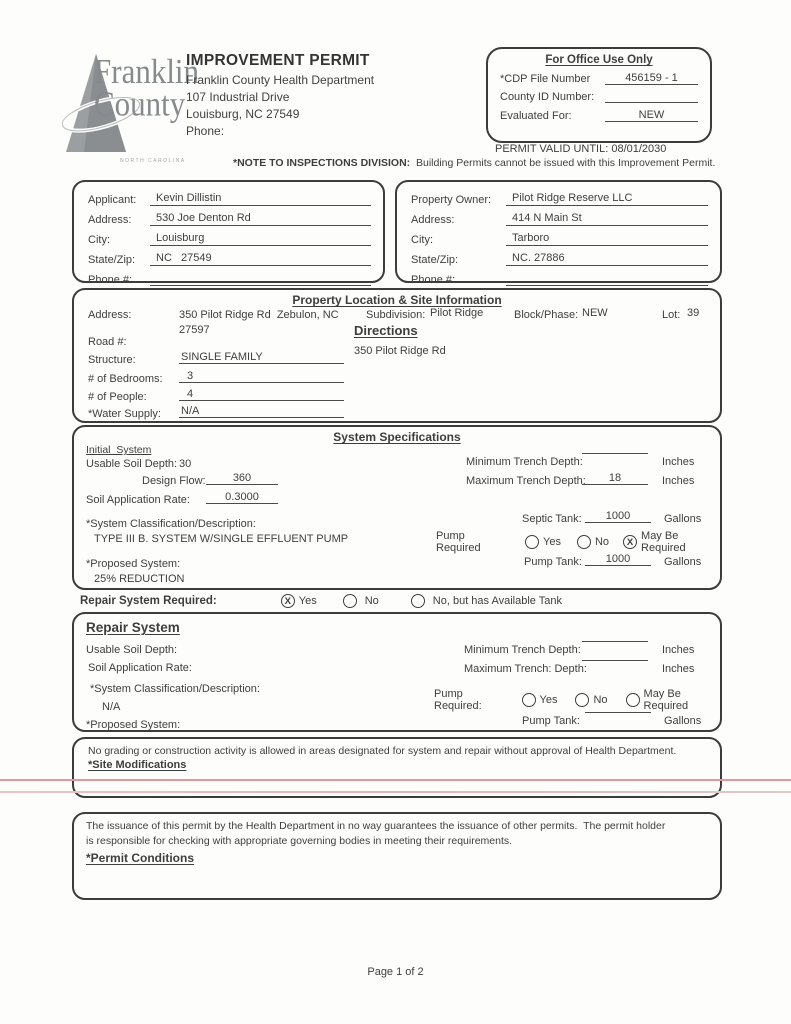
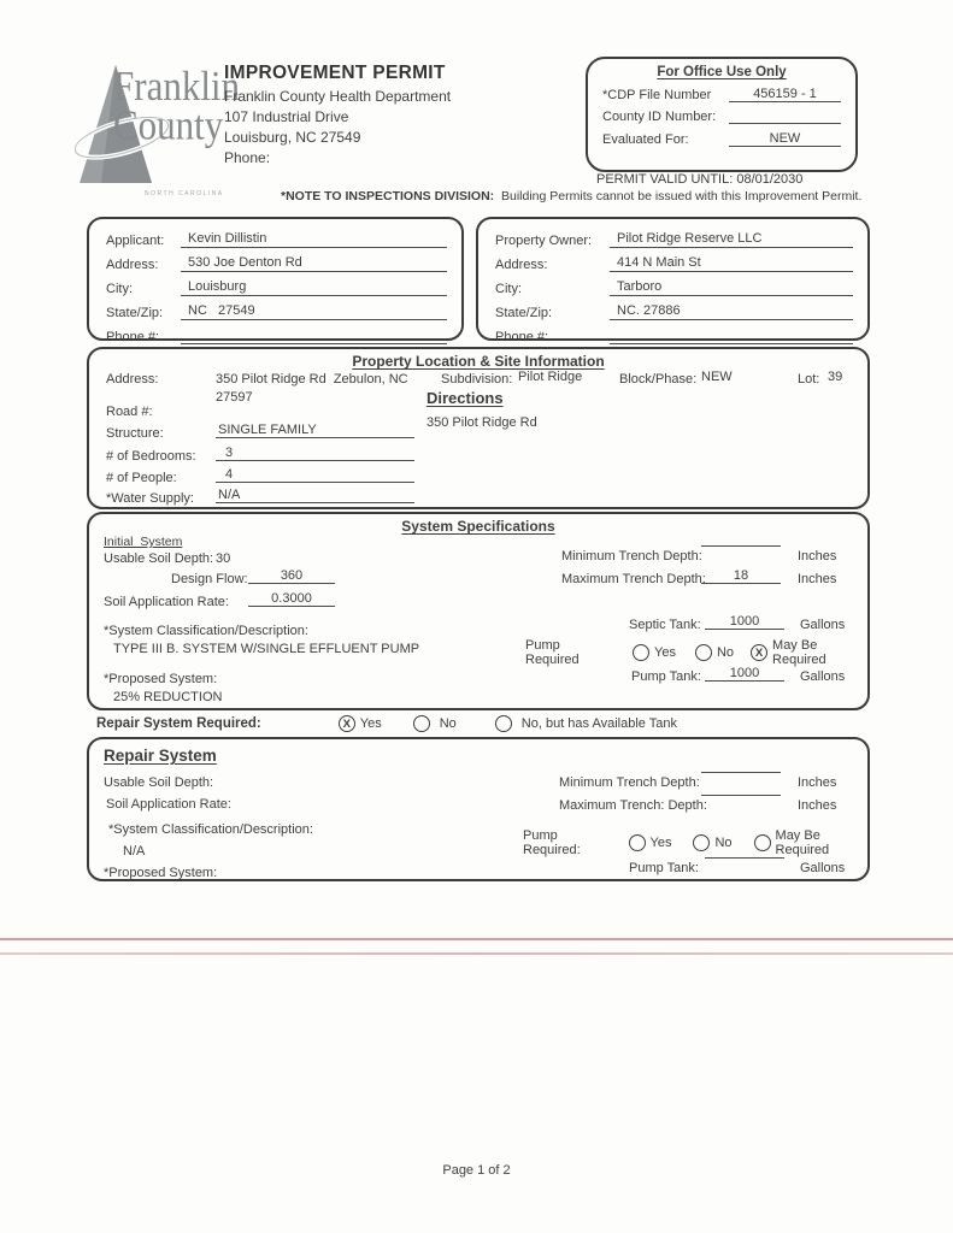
  Franklin
  County
  IMPROVEMENT PERMIT
  Franklin County Health Department
  107 Industrial Drive
  Louisburg, NC 27549
  Phone:
  For Office Use Only
  *CDP File Number
  456159 - 1
  County ID Number:
  Evaluated For:
  NEW
  PERMIT VALID UNTIL: 08/01/2030
  *NOTE TO INSPECTIONS DIVISION: Building Permits cannot be issued with this Improvement Permit.
  Applicant:
  Kevin Dillistin
  Address:
  530 Joe Denton Rd
  City:
  Louisburg
  State/Zip:
  NC 27549
  Phone #:
  Property Owner:
  Pilot Ridge Reserve LLC
  Address:
  414 N Main St
  City:
  Tarboro
  State/Zip:
  NC. 27886
  Phone #:
  Property Location & Site Information
  Address:
  350 Pilot Ridge Rd Zebulon, NC
  27597
  Subdivision:
  Pilot Ridge
  Block/Phase:
  NEW
  Lot:
  39
  Directions
  350 Pilot Ridge Rd
  Road #:
  Structure:
  SINGLE FAMILY
  # of Bedrooms:
  3
  # of People:
  4
  *Water Supply:
  N/A
  System Specifications
  Initial System
  Usable Soil Depth:
  30
  Design Flow:
  360
  Soil Application Rate:
  0.3000
  Minimum Trench Depth:
  Inches
  Maximum Trench Depth:
  18
  Inches
  Septic Tank:
  1000
  Gallons
  *System Classification/Description:
  TYPE III B. SYSTEM W/SINGLE EFFLUENT PUMP
  Pump Required
  Yes
  No
  X
  May Be Required
  Pump Tank:
  1000
  Gallons
  *Proposed System:
  25% REDUCTION
  Repair System Required:
  X
  Yes
  No
  No, but has Available Tank
  Repair System
  Usable Soil Depth:
  Soil Application Rate:
  *System Classification/Description:
  N/A
  *Proposed System:
  Minimum Trench Depth:
  Inches
  Maximum Trench: Depth:
  Inches
  Pump Required:
  Yes
  No
  May Be Required
  Pump Tank:
  Gallons
- No grading or construction activity is allowed in areas designated for system and repair without approval of Health Department.
- *Site Modifications
- The issuance of this permit by the Health Department in no way guarantees the issuance of other permits. The permit holder
- is responsible for checking with appropriate governing bodies in meeting their requirements.
- *Permit Conditions
  Page 1 of 2
